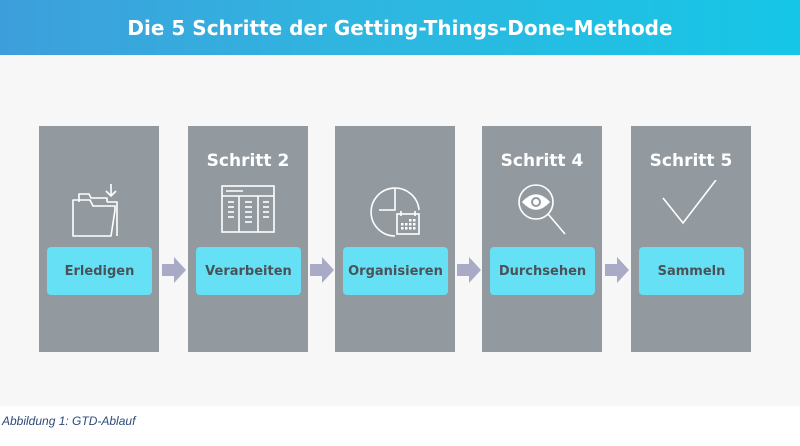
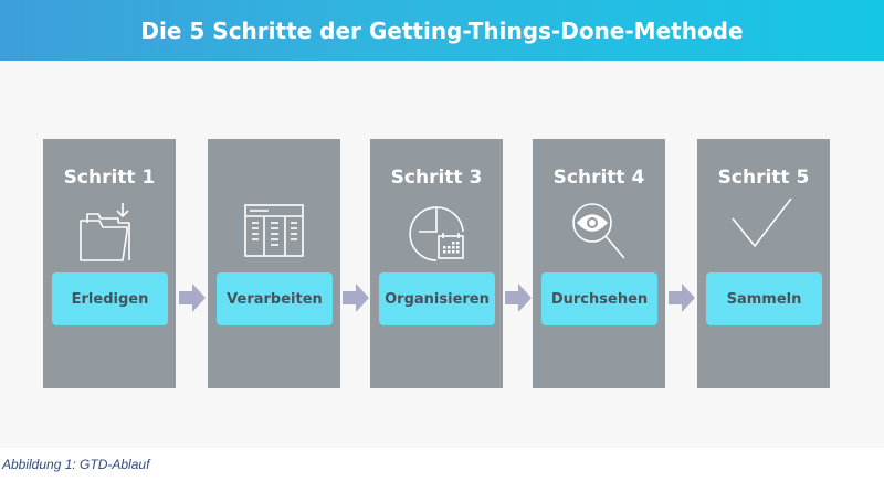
  Die 5 Schritte der Getting-Things-Done-Methode
+ Schritt 1
  Erledigen
- Schritt 2
  Verarbeiten
+ Schritt 3
  Organisieren
  Schritt 4
  Durchsehen
  Schritt 5
  Sammeln
  Abbildung 1: GTD-Ablauf
